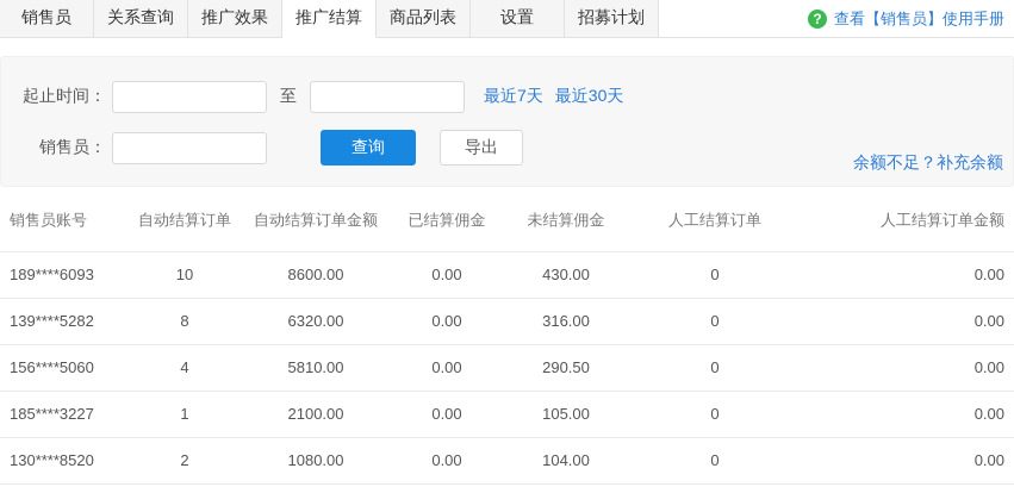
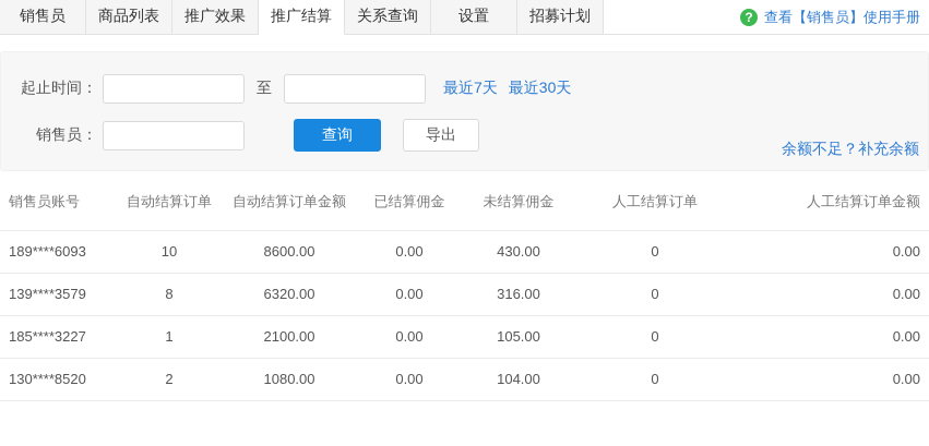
  销售员
- 关系查询
+ 商品列表
  推广效果
  推广结算
- 商品列表
+ 关系查询
  设置
  招募计划
  ?
  查看【销售员】使用手册
  起止时间：
  至
  最近7天
  最近30天
  销售员：
  查询
  导出
  余额不足？补充余额
  销售员账号	自动结算订单	自动结算订单金额	已结算佣金	未结算佣金	人工结算订单	人工结算订单金额
  189****6093	10	8600.00	0.00	430.00	0	0.00
- 139****5282	8	6320.00	0.00	316.00	0	0.00
+ 139****3579	8	6320.00	0.00	316.00	0	0.00
- 156****5060	4	5810.00	0.00	290.50	0	0.00
  185****3227	1	2100.00	0.00	105.00	0	0.00
  130****8520	2	1080.00	0.00	104.00	0	0.00
